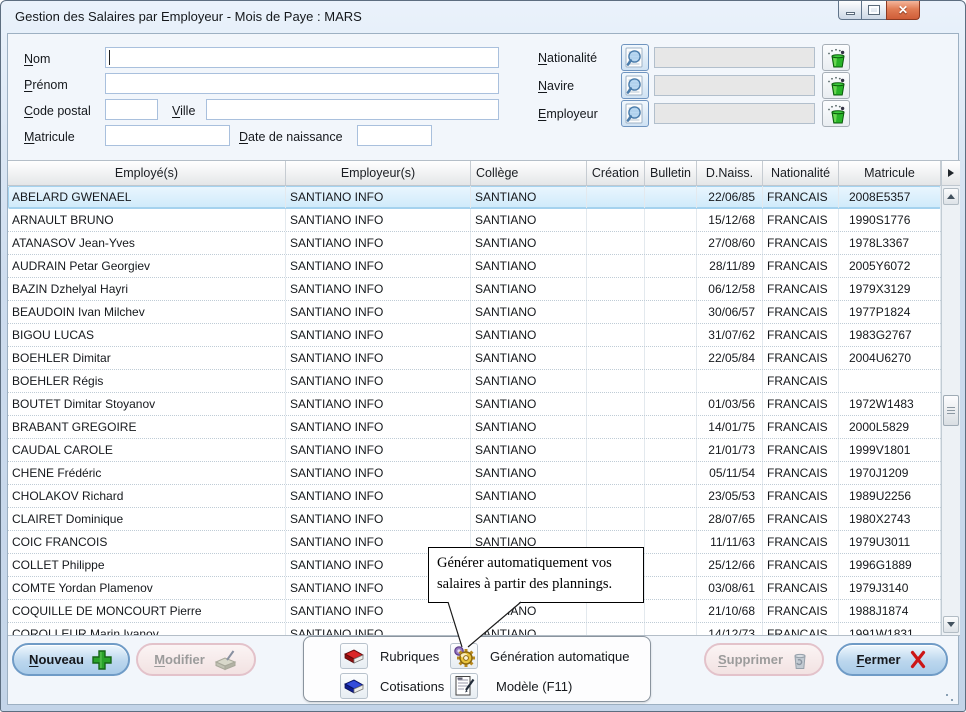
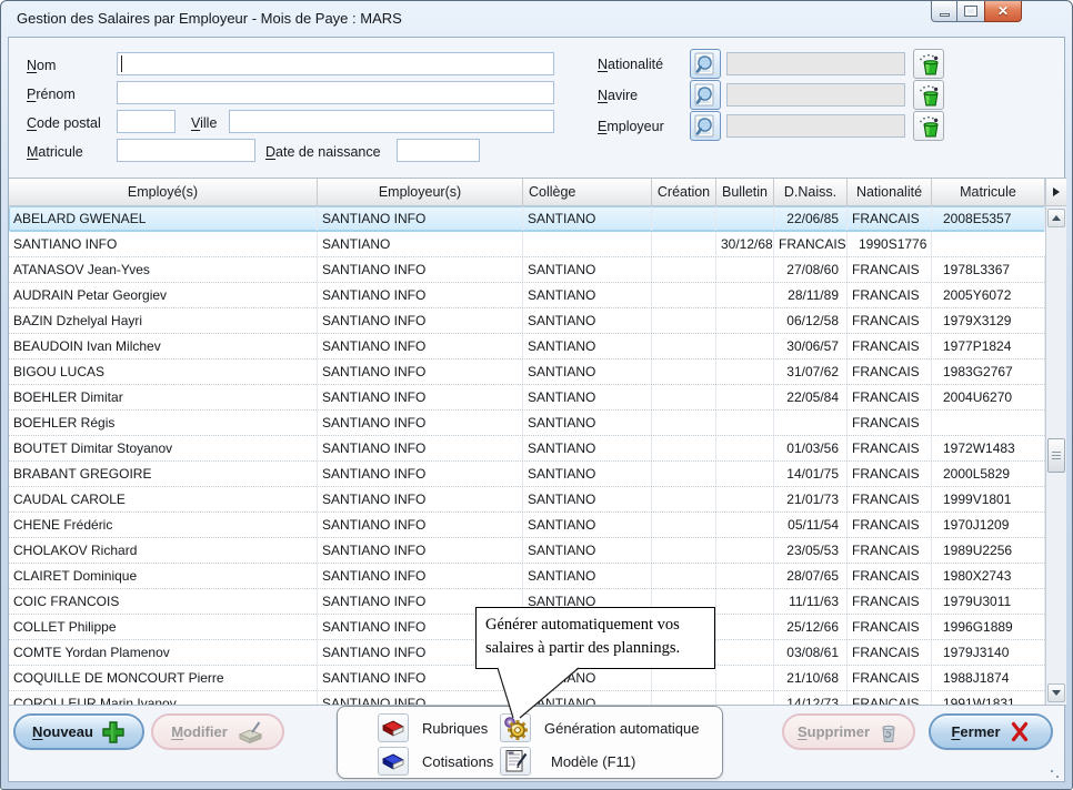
  Gestion des Salaires par Employeur - Mois de Paye : MARS
  ✕
  Nom
  Prénom
  Code postal
  Ville
  Matricule
  Date de naissance
  Nationalité
  Navire
  Employeur
  Employé(s)
  Employeur(s)
  Collège
  Création
  Bulletin
  D.Naiss.
  Nationalité
  Matricule
  ABELARD GWENAEL
  SANTIANO INFO
  SANTIANO
  22/06/85
  FRANCAIS
  2008E5357
- ARNAULT BRUNO
  SANTIANO INFO
  SANTIANO
- 15/12/68
+ 30/12/68
  FRANCAIS
  1990S1776
  ATANASOV Jean-Yves
  SANTIANO INFO
  SANTIANO
  27/08/60
  FRANCAIS
  1978L3367
  AUDRAIN Petar Georgiev
  SANTIANO INFO
  SANTIANO
  28/11/89
  FRANCAIS
  2005Y6072
  BAZIN Dzhelyal Hayri
  SANTIANO INFO
  SANTIANO
  06/12/58
  FRANCAIS
  1979X3129
  BEAUDOIN Ivan Milchev
  SANTIANO INFO
  SANTIANO
  30/06/57
  FRANCAIS
  1977P1824
  BIGOU LUCAS
  SANTIANO INFO
  SANTIANO
  31/07/62
  FRANCAIS
  1983G2767
  BOEHLER Dimitar
  SANTIANO INFO
  SANTIANO
  22/05/84
  FRANCAIS
  2004U6270
  BOEHLER Régis
  SANTIANO INFO
  SANTIANO
  FRANCAIS
  BOUTET Dimitar Stoyanov
  SANTIANO INFO
  SANTIANO
  01/03/56
  FRANCAIS
  1972W1483
  BRABANT GREGOIRE
  SANTIANO INFO
  SANTIANO
  14/01/75
  FRANCAIS
  2000L5829
  CAUDAL CAROLE
  SANTIANO INFO
  SANTIANO
  21/01/73
  FRANCAIS
  1999V1801
  CHENE Frédéric
  SANTIANO INFO
  SANTIANO
  05/11/54
  FRANCAIS
  1970J1209
  CHOLAKOV Richard
  SANTIANO INFO
  SANTIANO
  23/05/53
  FRANCAIS
  1989U2256
  CLAIRET Dominique
  SANTIANO INFO
  SANTIANO
  28/07/65
  FRANCAIS
  1980X2743
  COIC FRANCOIS
  SANTIANO INFO
  SANTIANO
  11/11/63
  FRANCAIS
  1979U3011
  COLLET Philippe
  SANTIANO INFO
  25/12/66
  FRANCAIS
  1996G1889
  COMTE Yordan Plamenov
  SANTIANO INFO
  03/08/61
  FRANCAIS
  1979J3140
  COQUILLE DE MONCOURT Pierre
  SANTIANO INFO
  21/10/68
  FRANCAIS
  1988J1874
  COROLLEUR Marin Ivanov
  SANTIANO INFO
  ANTIANO
  14/12/73
  FRANCAIS
  1991W1831
  Générer automatiquement vos salaires à partir des plannings.
  Nouveau
  Modifier
  Rubriques
  Cotisations
  Génération automatique
  Modèle (F11)
  Supprimer
  Fermer
